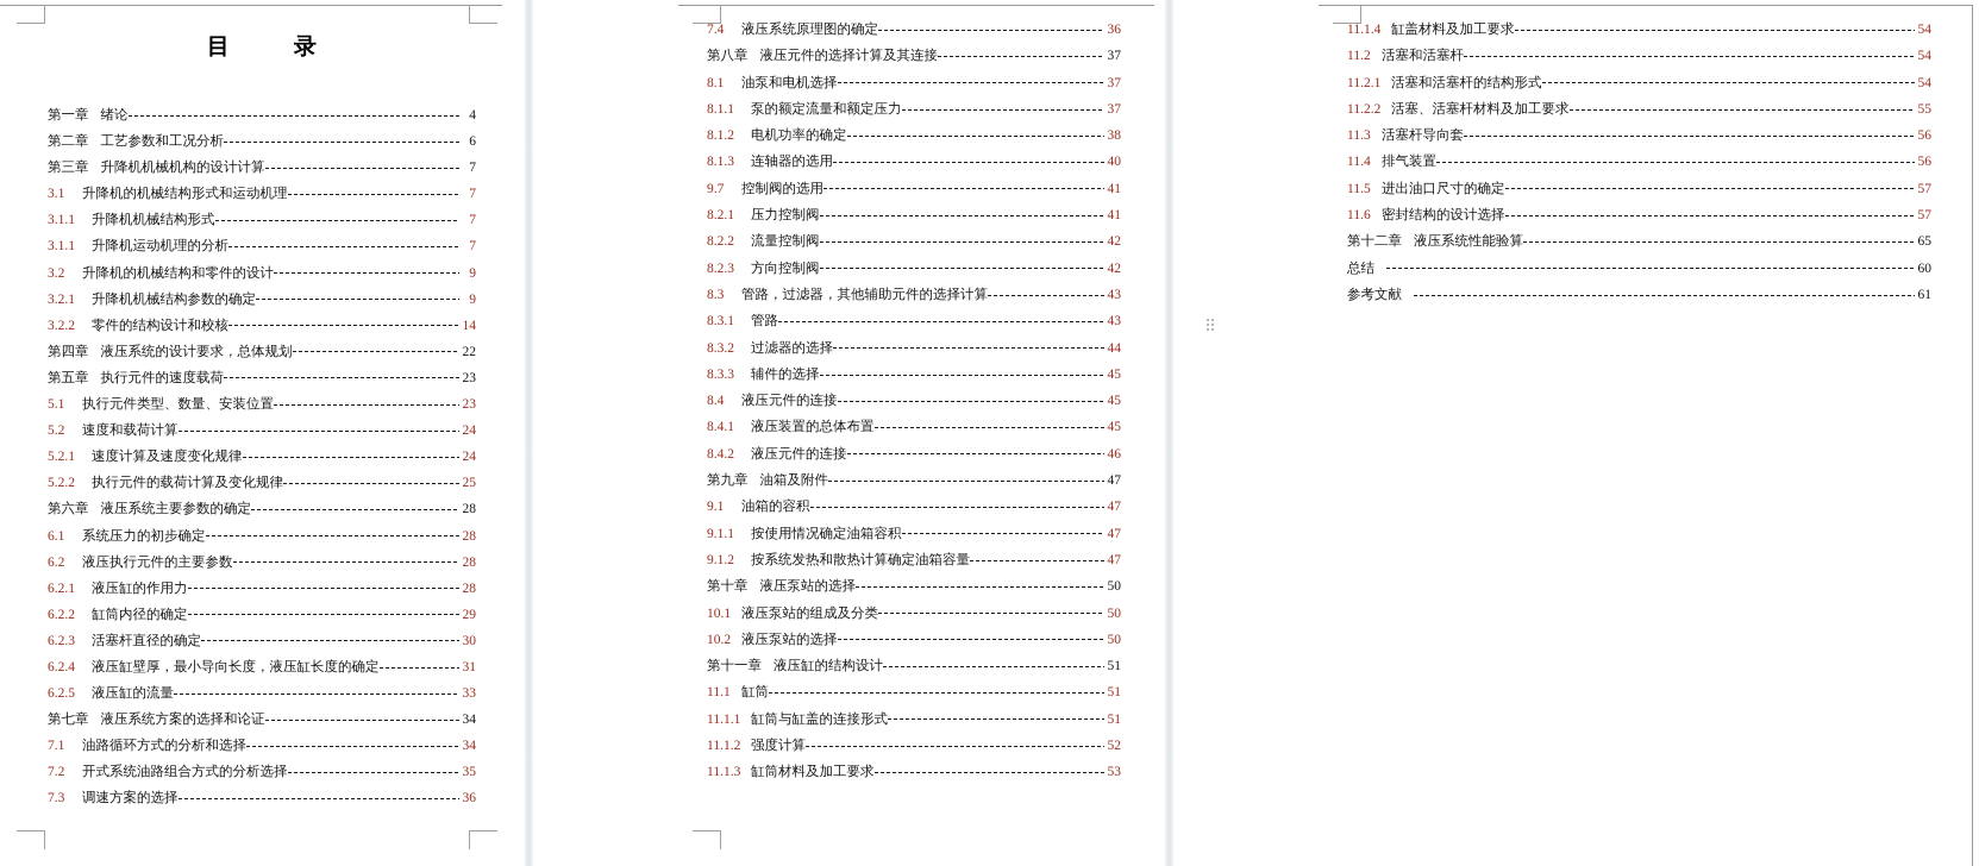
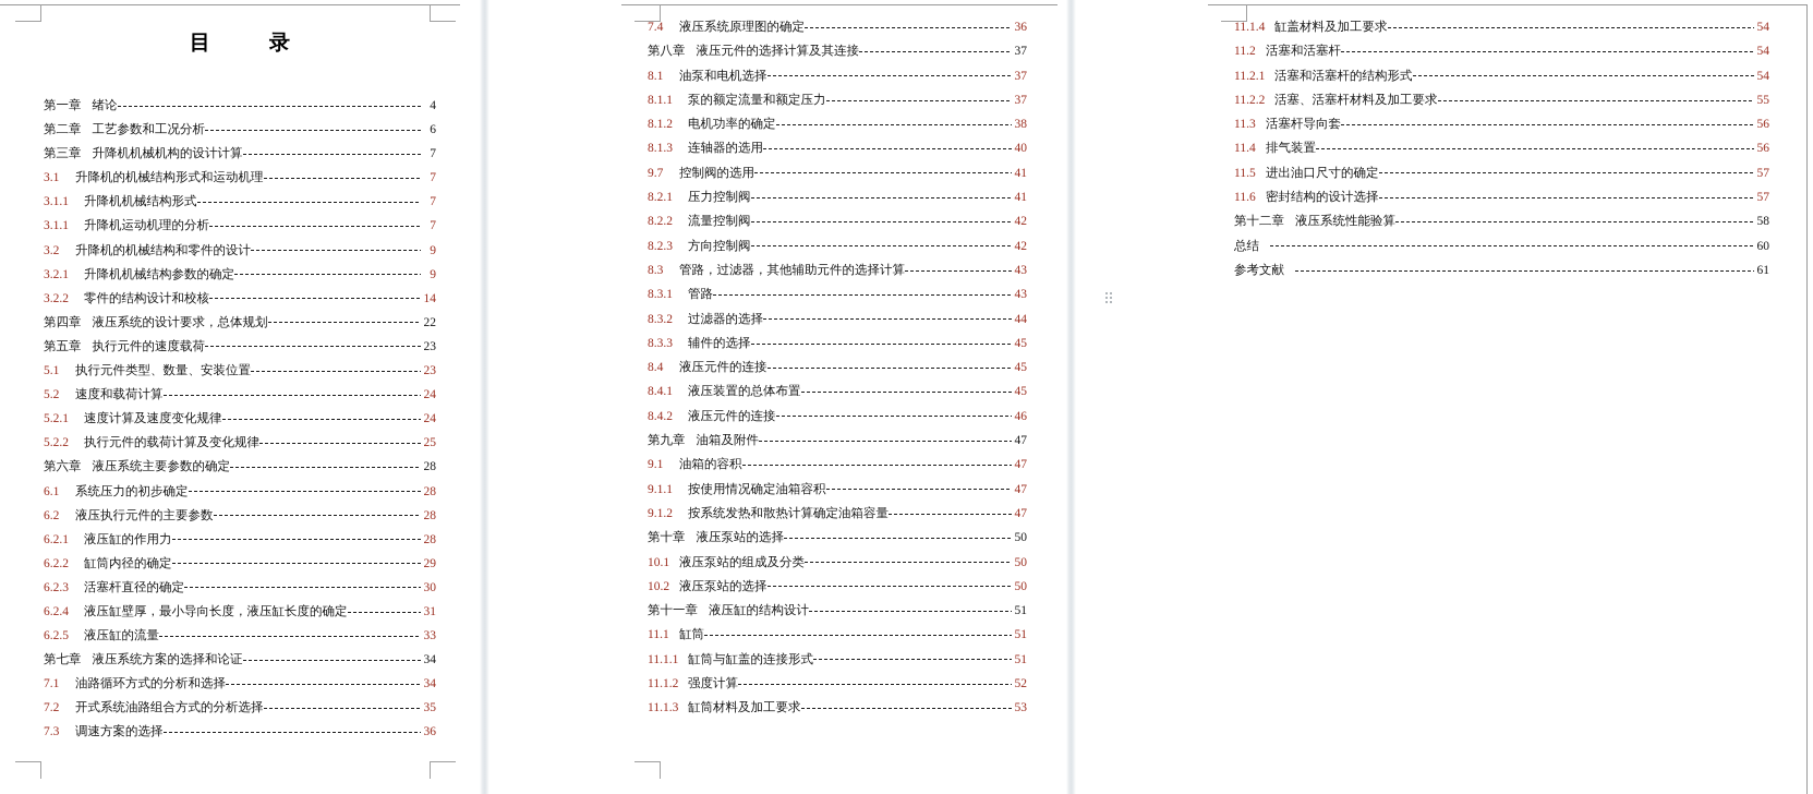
  目 录
  第一章
  绪论
  4
  第二章
  工艺参数和工况分析
  6
  第三章
  升降机机械机构的设计计算
  7
  3.1
  升降机的机械结构形式和运动机理
  7
  3.1.1
  升降机机械结构形式
  7
  3.1.1
  升降机运动机理的分析
  7
  3.2
  升降机的机械结构和零件的设计
  9
  3.2.1
  升降机机械结构参数的确定
  9
  3.2.2
  零件的结构设计和校核
  14
  第四章
  液压系统的设计要求，总体规划
  22
  第五章
  执行元件的速度载荷
  23
  5.1
  执行元件类型、数量、安装位置
  23
  5.2
  速度和载荷计算
  24
  5.2.1
  速度计算及速度变化规律
  24
  5.2.2
  执行元件的载荷计算及变化规律
  25
  第六章
  液压系统主要参数的确定
  28
  6.1
  系统压力的初步确定
  28
  6.2
  液压执行元件的主要参数
  28
  6.2.1
  液压缸的作用力
  28
  6.2.2
  缸筒内径的确定
  29
  6.2.3
  活塞杆直径的确定
  30
  6.2.4
  液压缸壁厚，最小导向长度，液压缸长度的确定
  31
  6.2.5
  液压缸的流量
  33
  第七章
  液压系统方案的选择和论证
  34
  7.1
  油路循环方式的分析和选择
  34
  7.2
  开式系统油路组合方式的分析选择
  35
  7.3
  调速方案的选择
  36
  7.4
  液压系统原理图的确定
  36
  第八章
  液压元件的选择计算及其连接
  37
  8.1
  油泵和电机选择
  37
  8.1.1
  泵的额定流量和额定压力
  37
  8.1.2
  电机功率的确定
  38
  8.1.3
  连轴器的选用
  40
  9.7
  控制阀的选用
  41
  8.2.1
  压力控制阀
  41
  8.2.2
  流量控制阀
  42
  8.2.3
  方向控制阀
  42
  8.3
  管路，过滤器，其他辅助元件的选择计算
  43
  8.3.1
  管路
  43
  8.3.2
  过滤器的选择
  44
  8.3.3
  辅件的选择
  45
  8.4
  液压元件的连接
  45
  8.4.1
  液压装置的总体布置
  45
  8.4.2
  液压元件的连接
  46
  第九章
  油箱及附件
  47
  9.1
  油箱的容积
  47
  9.1.1
  按使用情况确定油箱容积
  47
  9.1.2
  按系统发热和散热计算确定油箱容量
  47
  第十章
  液压泵站的选择
  50
  10.1
  液压泵站的组成及分类
  50
  10.2
  液压泵站的选择
  50
  第十一章
  液压缸的结构设计
  51
  11.1
  缸筒
  51
  11.1.1
  缸筒与缸盖的连接形式
  51
  11.1.2
  强度计算
  52
  11.1.3
  缸筒材料及加工要求
  53
  11.1.4
  缸盖材料及加工要求
  54
  11.2
  活塞和活塞杆
  54
  11.2.1
  活塞和活塞杆的结构形式
  54
  11.2.2
  活塞、活塞杆材料及加工要求
  55
  11.3
  活塞杆导向套
  56
  11.4
  排气装置
  56
  11.5
  进出油口尺寸的确定
  57
  11.6
  密封结构的设计选择
  57
  第十二章
  液压系统性能验算
- 65
+ 58
  总结
  60
  参考文献
  61
